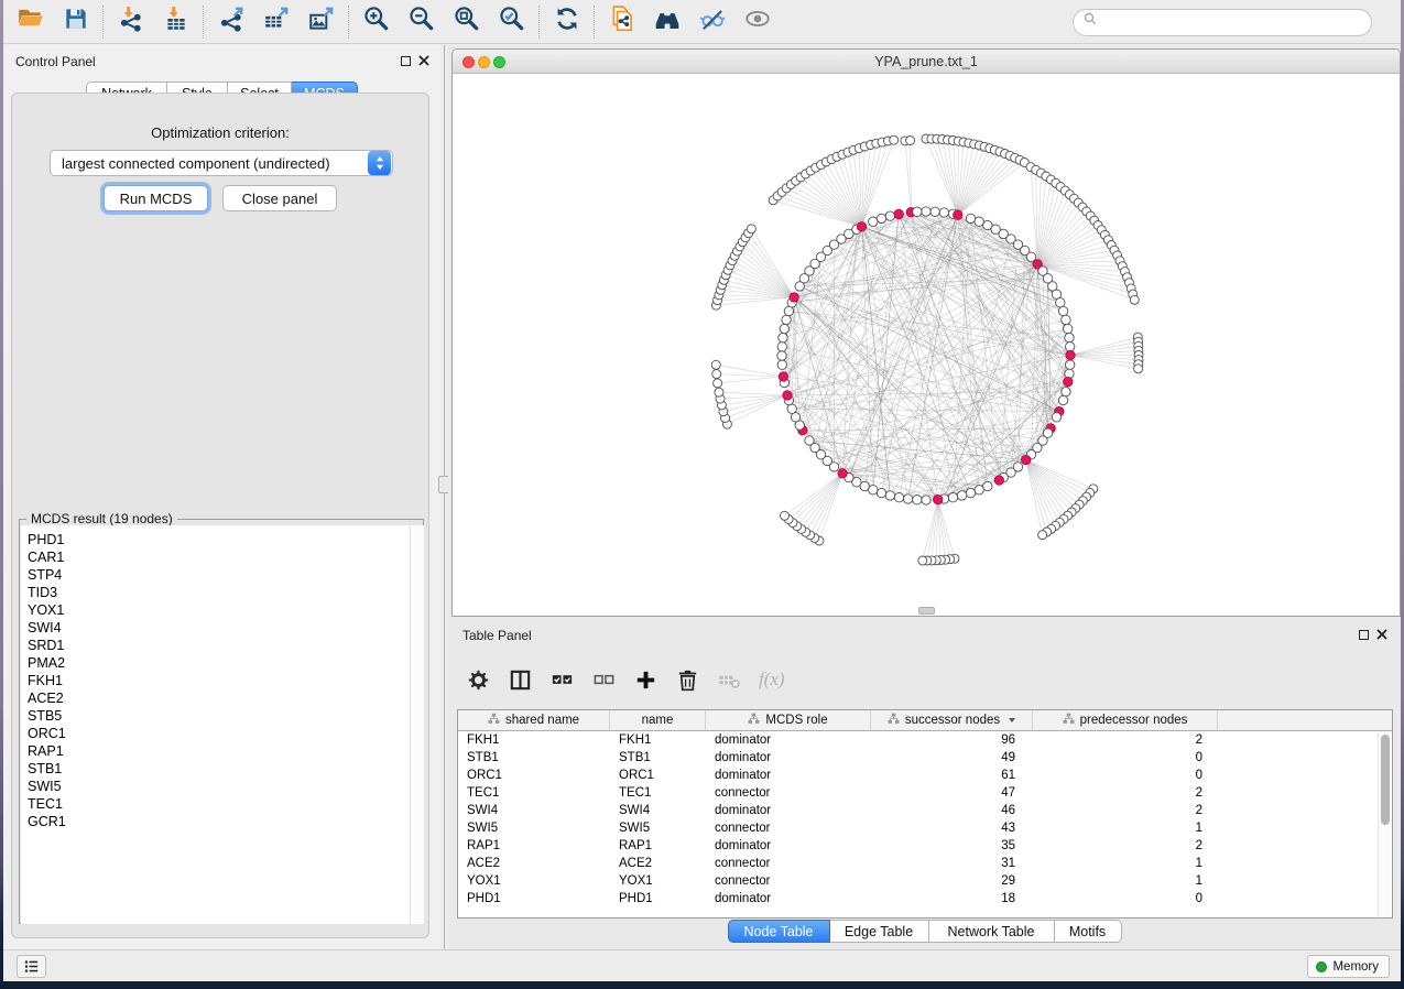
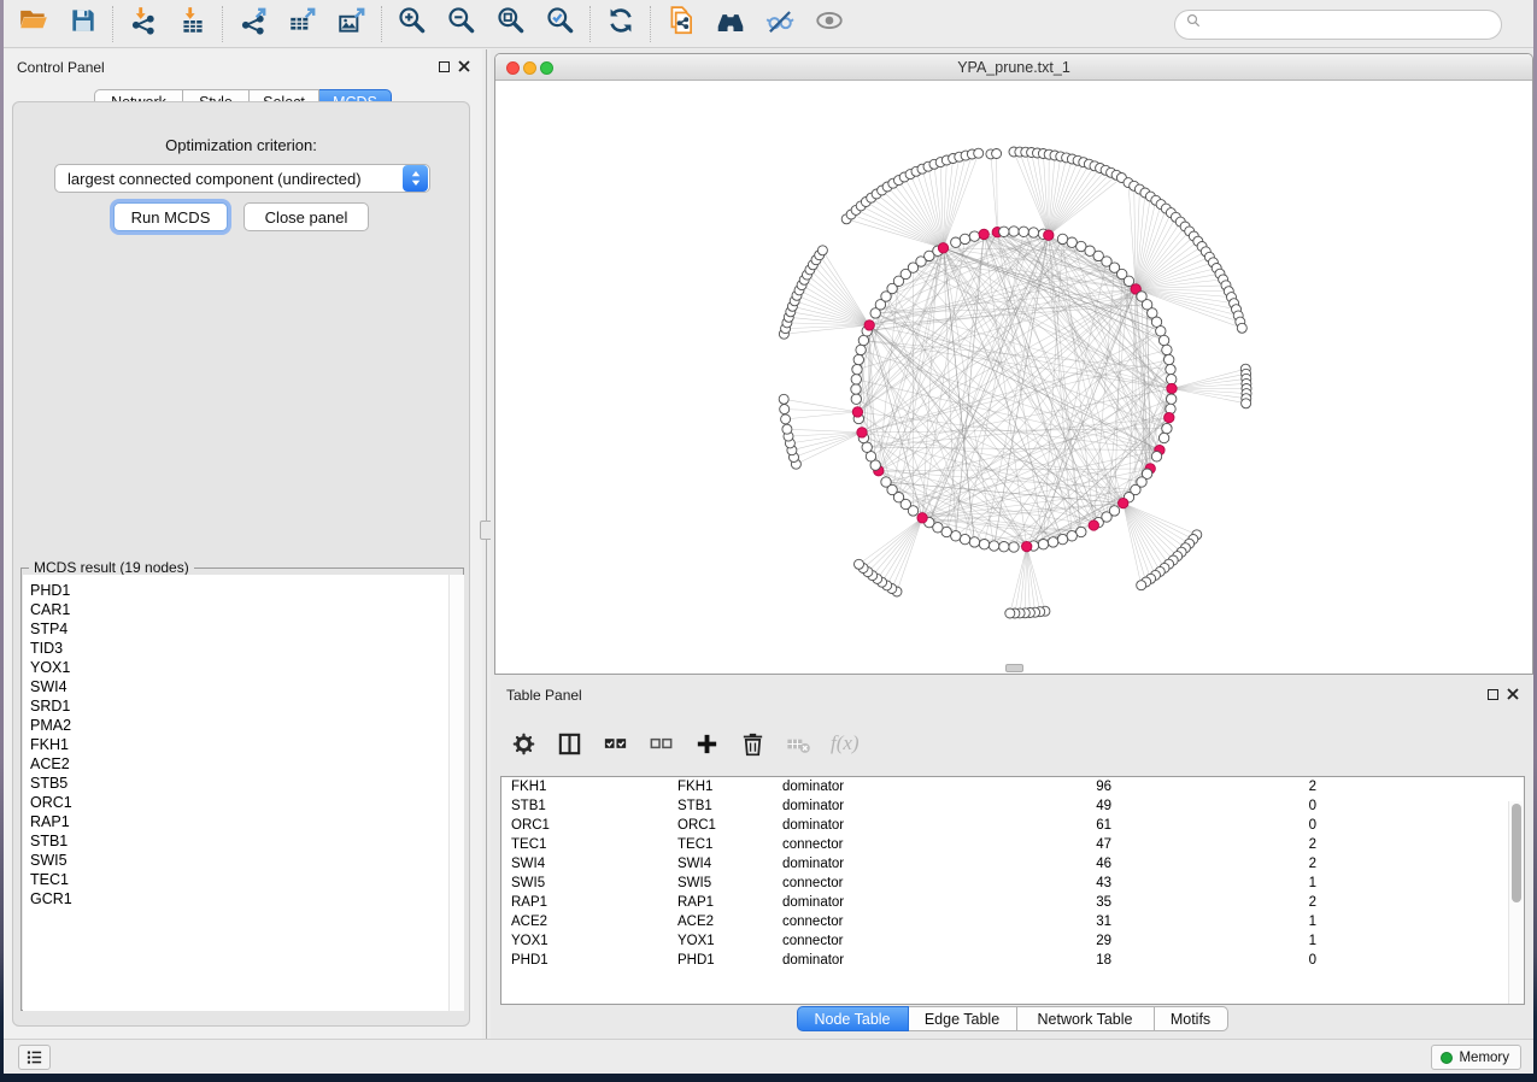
  Control Panel
  Optimization criterion:
  largest connected component (undirected)
  Run MCDS
  Close panel
  MCDS result (19 nodes)
  PHD1
  CAR1
  STP4
  TID3
  YOX1
  SWI4
  SRD1
  PMA2
  FKH1
  ACE2
  STB5
  ORC1
  RAP1
  STB1
  SWI5
  TEC1
  GCR1
  YPA_prune.txt_1
  Table Panel
  f(x)
- shared name
- name
- MCDS role
- successor nodes
- predecessor nodes
  FKH1
  FKH1
  dominator
  96
  2
  STB1
  STB1
  dominator
  49
  0
  ORC1
  ORC1
  dominator
  61
  0
  TEC1
  TEC1
  connector
  47
  2
  SWI4
  SWI4
  dominator
  46
  2
  SWI5
  SWI5
  connector
  43
  1
  RAP1
  RAP1
  dominator
  35
  2
  ACE2
  ACE2
  connector
  31
  1
  YOX1
  YOX1
  connector
  29
  1
  PHD1
  PHD1
  dominator
  18
  0
  Node Table
  Edge Table
  Network Table
  Motifs
  Memory
